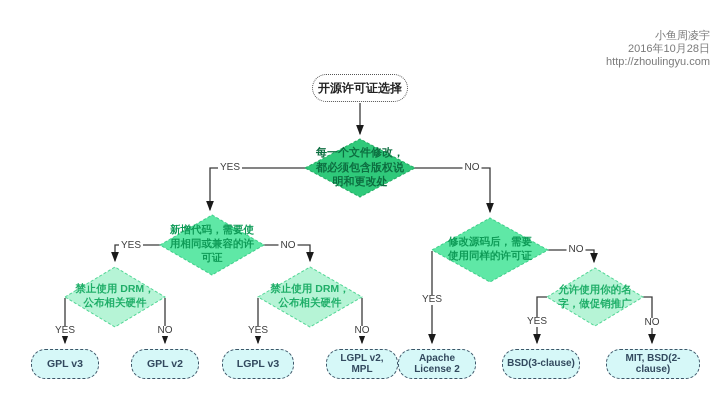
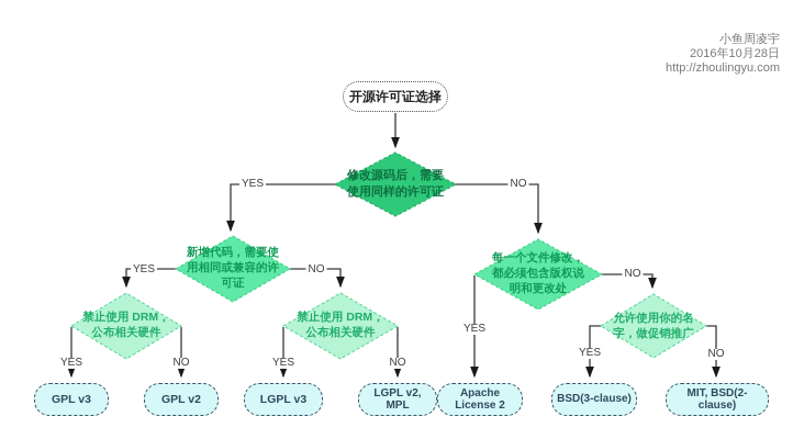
  小鱼周凌宇
  2016年10月28日
  http://zhoulingyu.com
  开源许可证选择
- 每一个文件修改，都必须包含版权说明和更改处
+ 修改源码后，需要使用同样的许可证
  新增代码，需要使用相同或兼容的许可证
- 修改源码后，需要使用同样的许可证
+ 每一个文件修改，都必须包含版权说明和更改处
  禁止使用 DRM，公布相关硬件
  禁止使用 DRM，公布相关硬件
  允许使用你的名字，做促销推广
  GPL v3
  GPL v2
  LGPL v3
  LGPL v2, MPL
  Apache License 2
  BSD(3-clause)
  MIT, BSD(2-clause)
  YES
  NO
  YES
  NO
  YES
  NO
  YES
  NO
  YES
  NO
  YES
  NO
